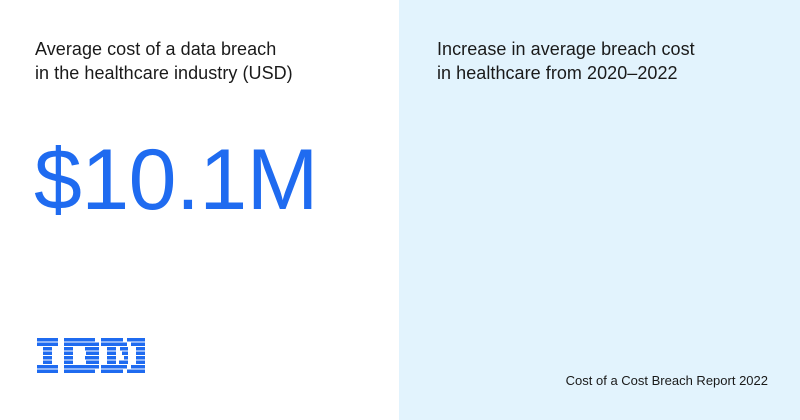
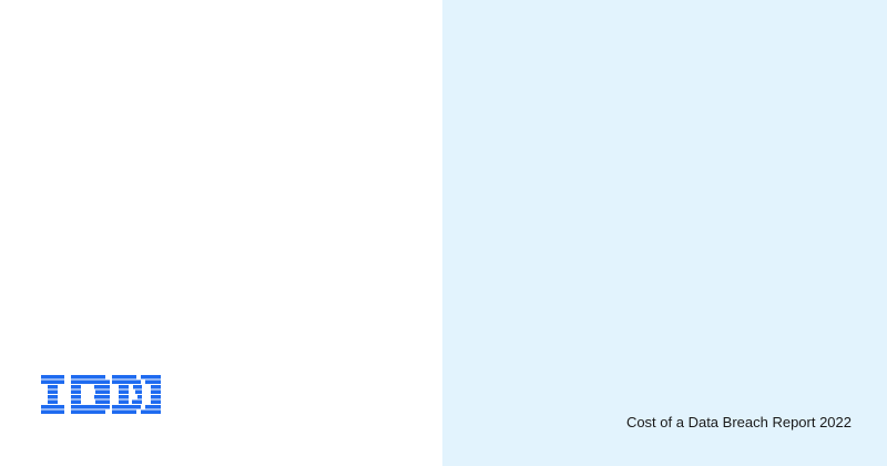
- Average cost of a data breach
- in the healthcare industry (USD)
- $10.1M
- Increase in average breach cost
- in healthcare from 2020–2022
- Cost of a Cost Breach Report 2022
+ Cost of a Data Breach Report 2022
